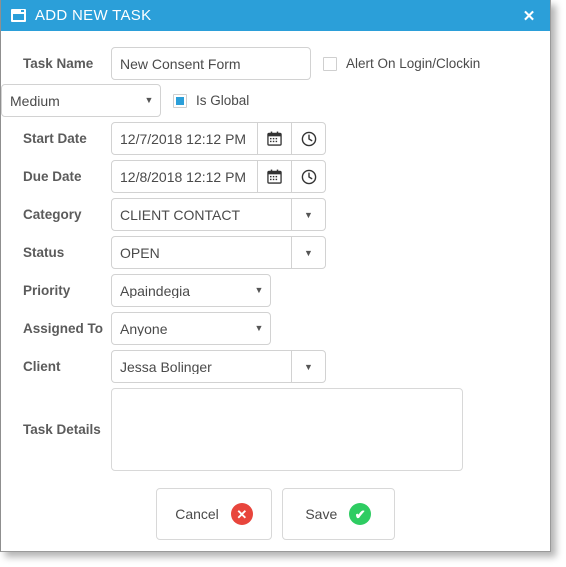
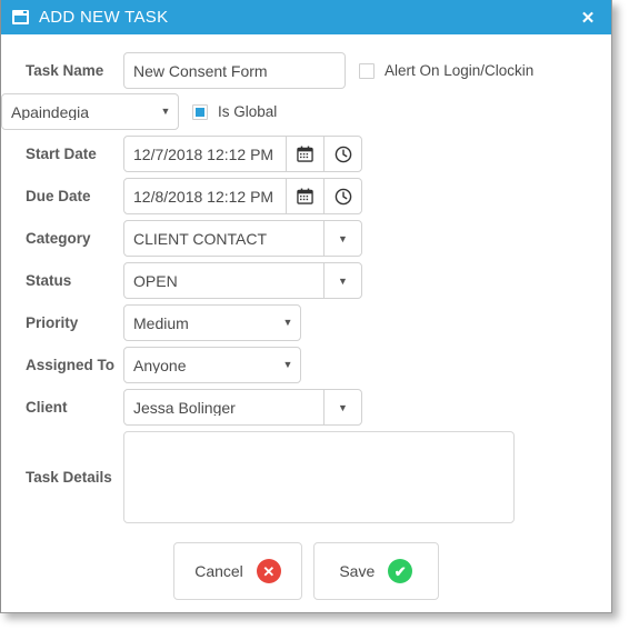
  ADD NEW TASK
  ✕
  Task Name
  New Consent Form
  Alert On Login/Clockin
- Medium
+ Apaindegia
  ▼
  Is Global
  Start Date
  12/7/2018 12:12 PM
  Due Date
  12/8/2018 12:12 PM
  Category
  CLIENT CONTACT
  ▼
  Status
  OPEN
  ▼
  Priority
- Apaindegia
+ Medium
  ▼
  Assigned To
  Anyone
  ▼
  Client
  Jessa Bolinger
  ▼
  Task Details
  Cancel
  ✕
  Save
  ✔
